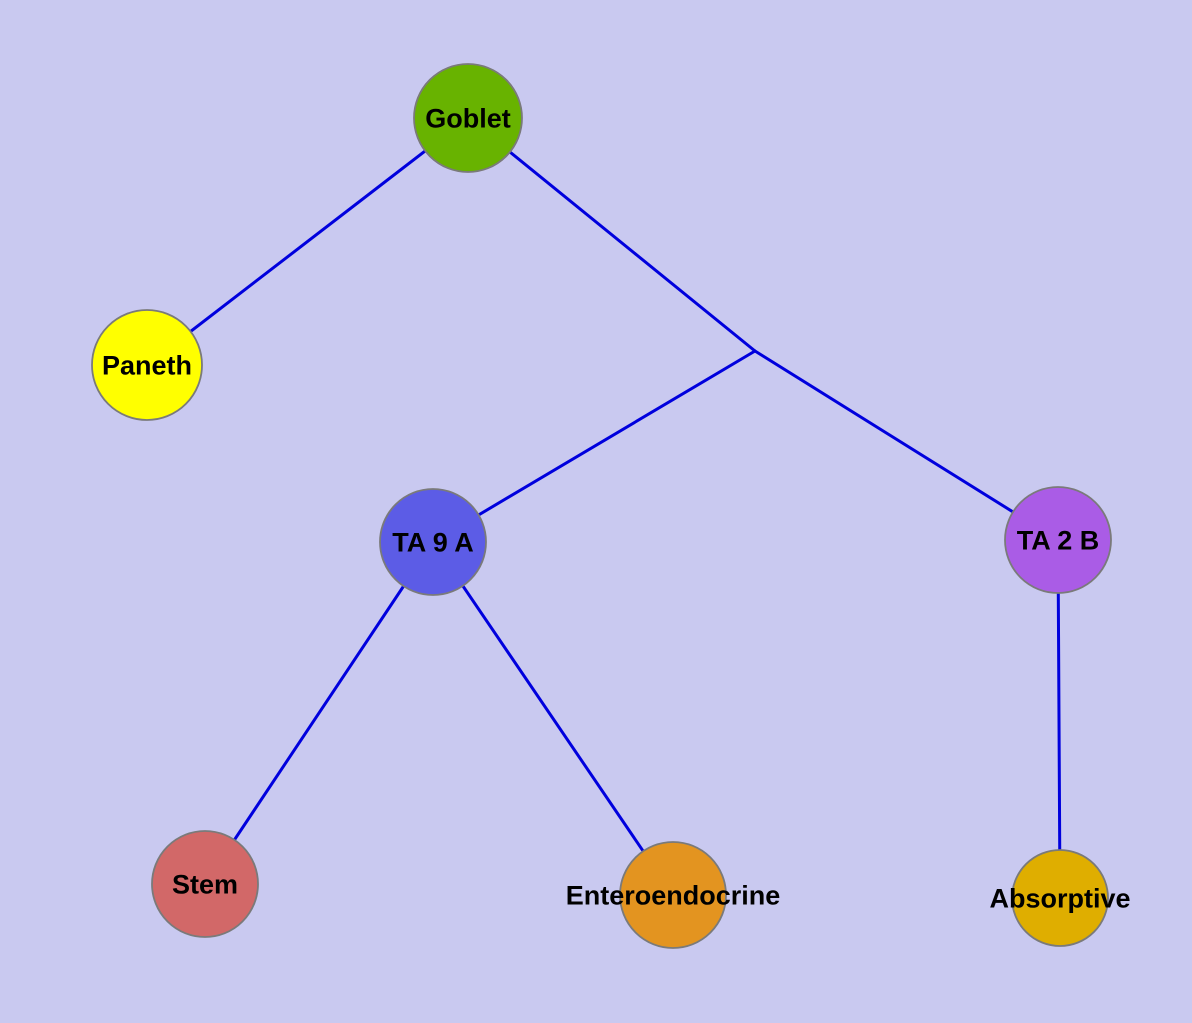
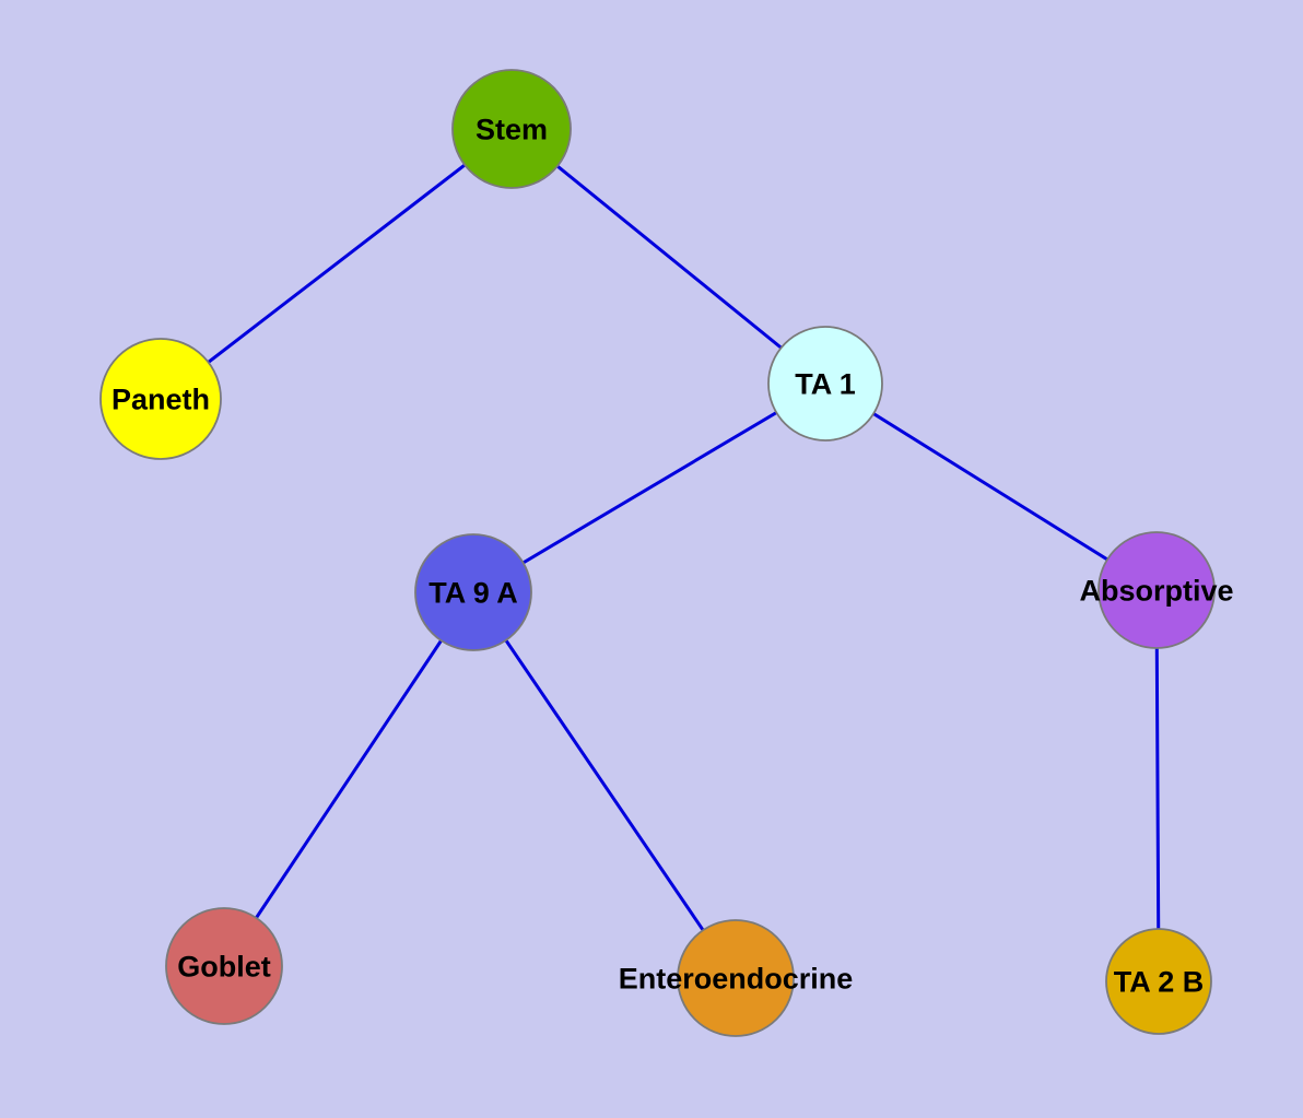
- Goblet
+ Stem
  Paneth
+ TA 1
  TA 9 A
- TA 2 B
+ Absorptive
- Stem
+ Goblet
  Enteroendocrine
- Absorptive
+ TA 2 B
